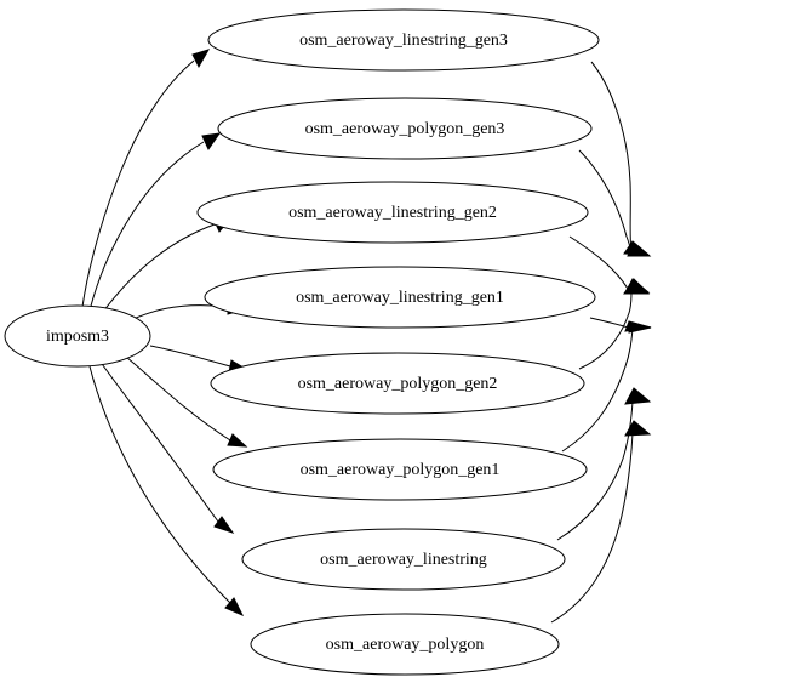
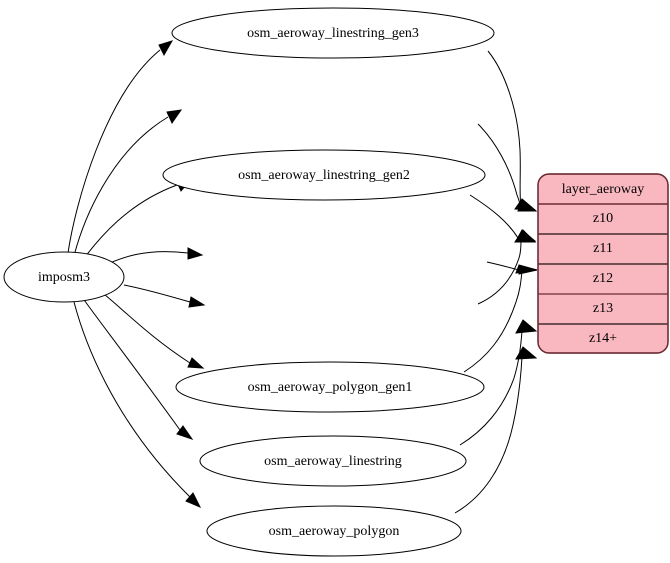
  imposm3
  osm_aeroway_linestring_gen3
- osm_aeroway_polygon_gen3
  osm_aeroway_linestring_gen2
- osm_aeroway_linestring_gen1
- osm_aeroway_polygon_gen2
  osm_aeroway_polygon_gen1
  osm_aeroway_linestring
  osm_aeroway_polygon
+ layer_aeroway
+ z10
+ z11
+ z12
+ z13
+ z14+
